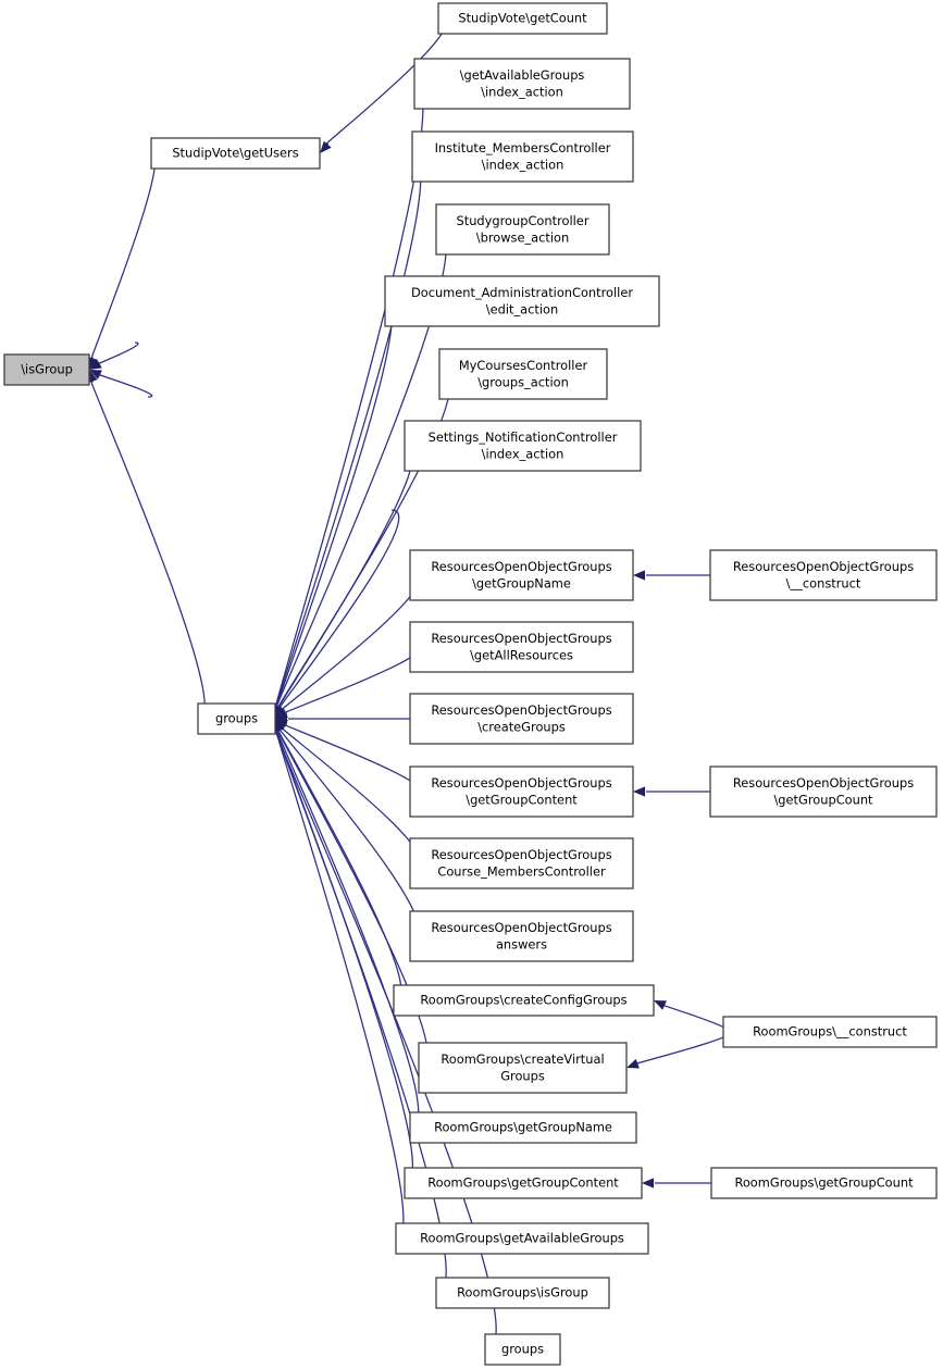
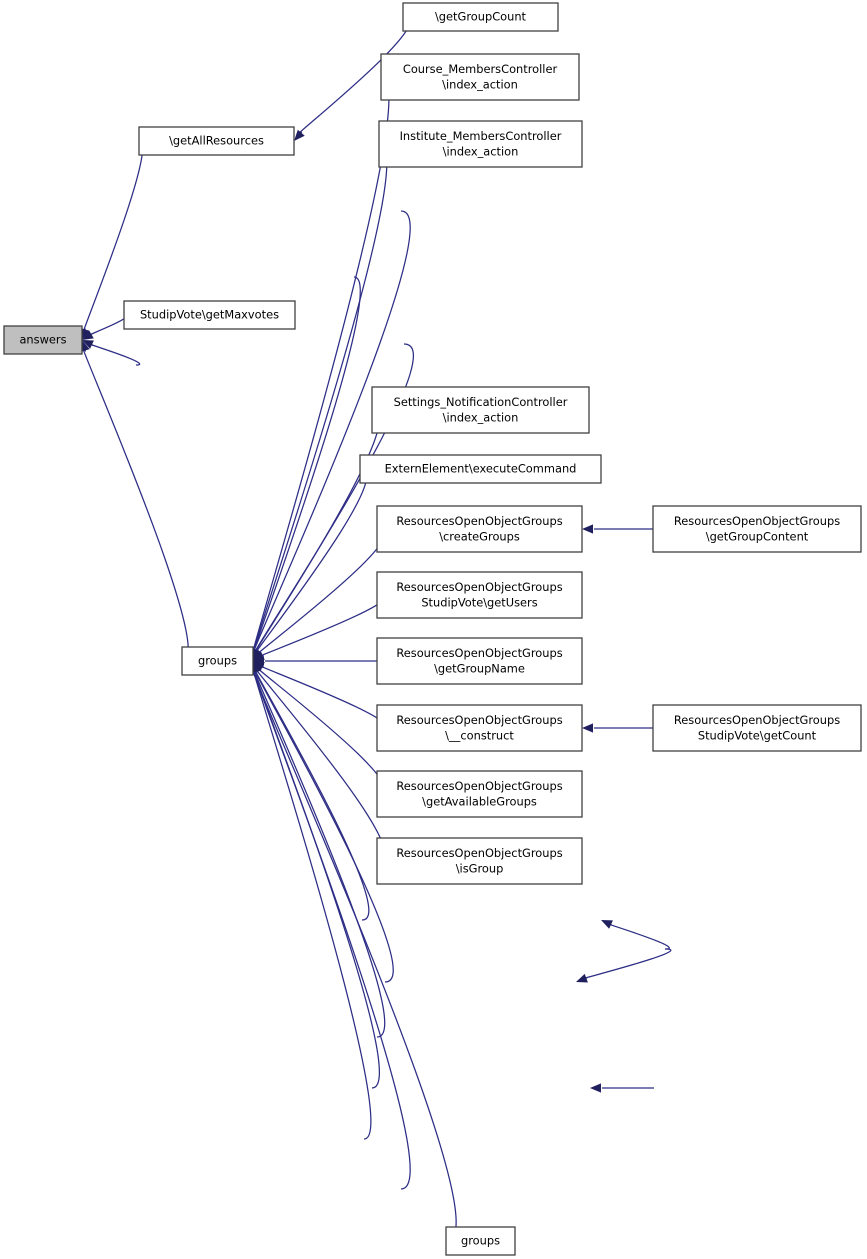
- \isGroup
+ answers
- StudipVote\getUsers
+ \getAllResources
+ StudipVote\getMaxvotes
  groups
- StudipVote\getCount
+ \getGroupCount
- \getAvailableGroups
+ Course_MembersController
  \index_action
  Institute_MembersController
  \index_action
- StudygroupController
- \browse_action
- Document_AdministrationController
- \edit_action
- MyCoursesController
- \groups_action
  Settings_NotificationController
  \index_action
+ ExternElement\executeCommand
  ResourcesOpenObjectGroups
- \getGroupName
+ \createGroups
  ResourcesOpenObjectGroups
- \getAllResources
+ StudipVote\getUsers
  ResourcesOpenObjectGroups
- \createGroups
+ \getGroupName
  ResourcesOpenObjectGroups
- \getGroupContent
+ \__construct
  ResourcesOpenObjectGroups
- Course_MembersController
+ \getAvailableGroups
  ResourcesOpenObjectGroups
- answers
+ \isGroup
- RoomGroups\createConfigGroups
- RoomGroups\createVirtual
- Groups
- RoomGroups\getGroupName
- RoomGroups\getGroupContent
- RoomGroups\getAvailableGroups
- RoomGroups\isGroup
  groups
  ResourcesOpenObjectGroups
- \__construct
+ \getGroupContent
  ResourcesOpenObjectGroups
- \getGroupCount
+ StudipVote\getCount
- RoomGroups\__construct
- RoomGroups\getGroupCount
